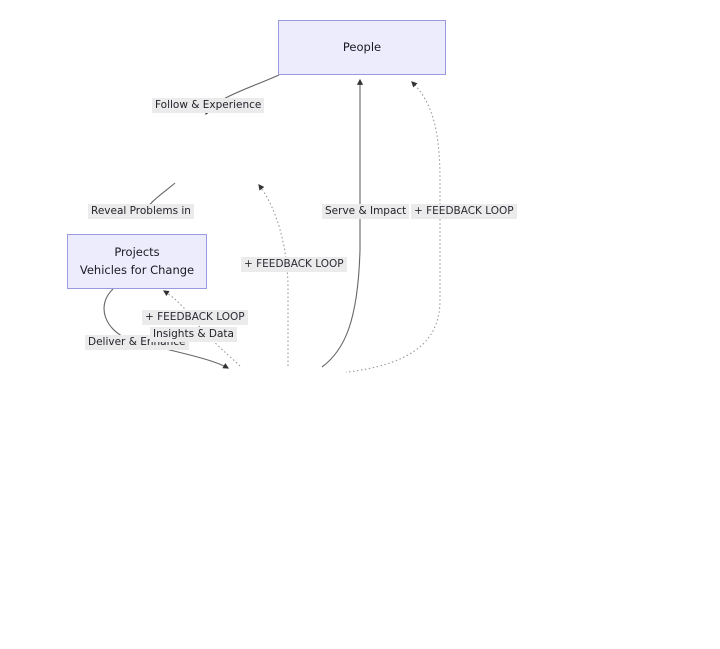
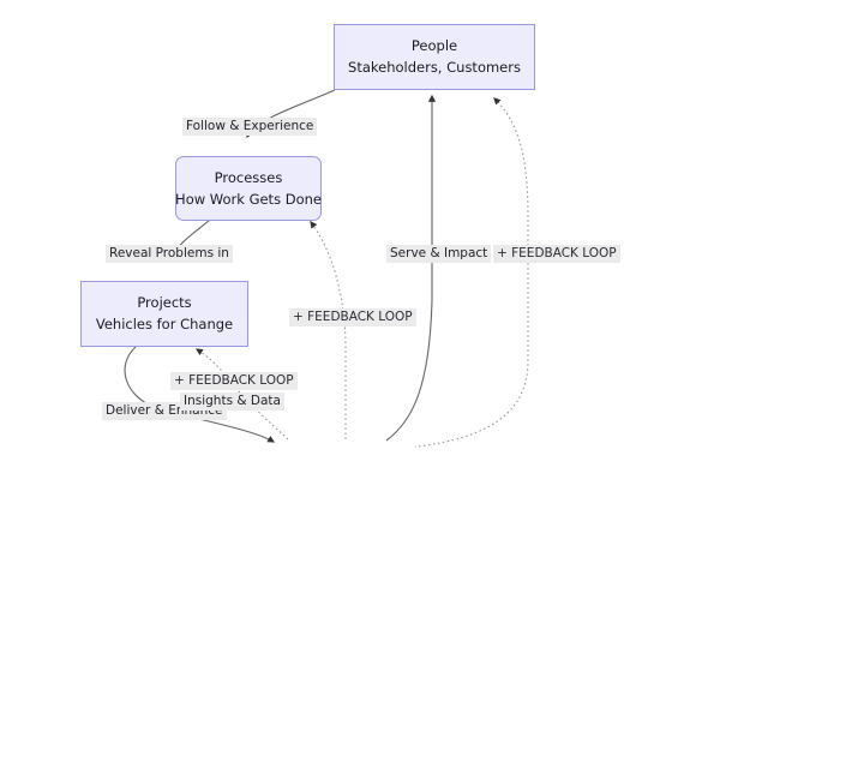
  People
+ Stakeholders, Customers
+ Processes
+ How Work Gets Done
  Projects
  Vehicles for Change
  Follow & Experience
  Reveal Problems in
  Deliver & Enhance
  Serve & Impact
  + FEEDBACK LOOP
  + FEEDBACK LOOP
  Insights & Data
  + FEEDBACK LOOP
